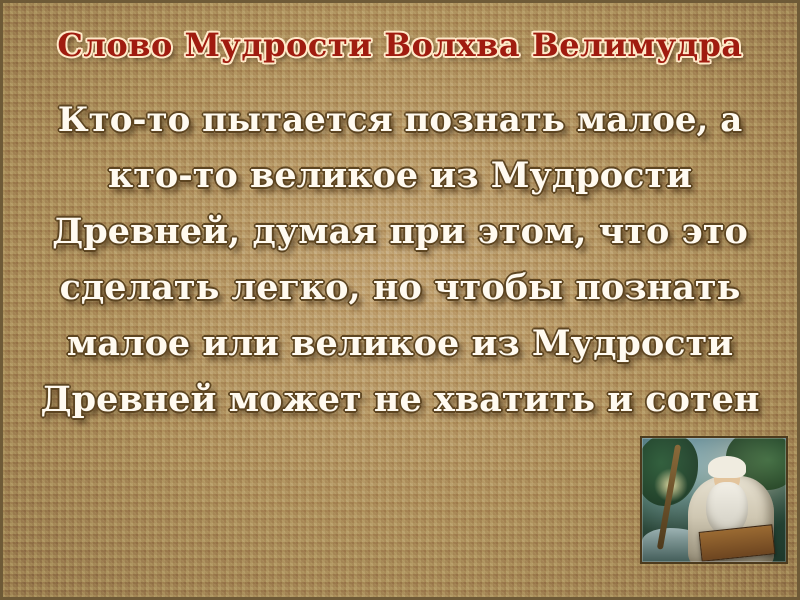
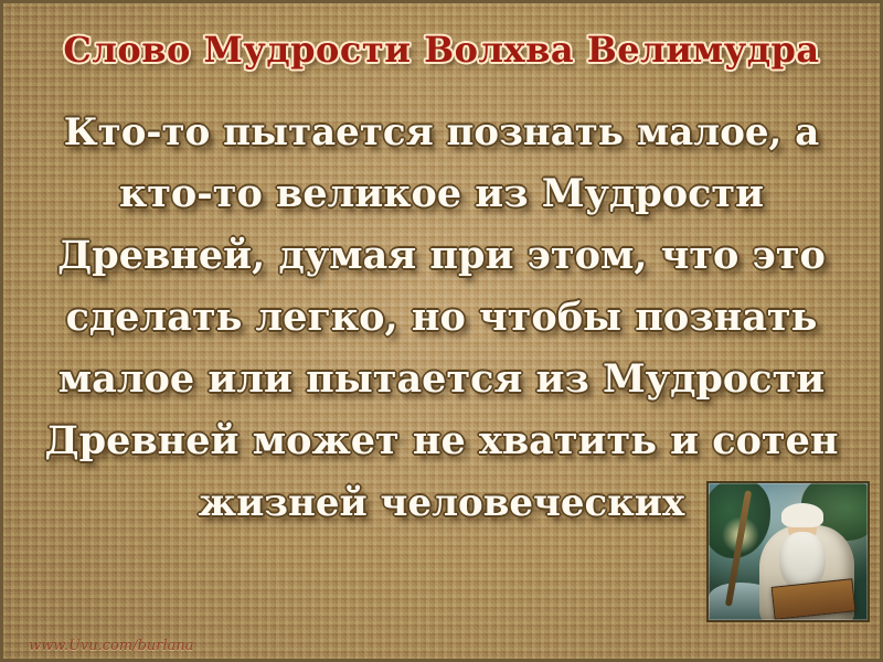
  Слово Мудрости Волхва Велимудра
  Кто-то пытается познать малое, а
  кто-то великое из Мудрости
  Древней, думая при этом, что это
  сделать легко, но чтобы познать
- малое или великое из Мудрости
+ малое или пытается из Мудрости
  Древней может не хватить и сотен
+ жизней человеческих
+ www.Uvu.com/burlana
